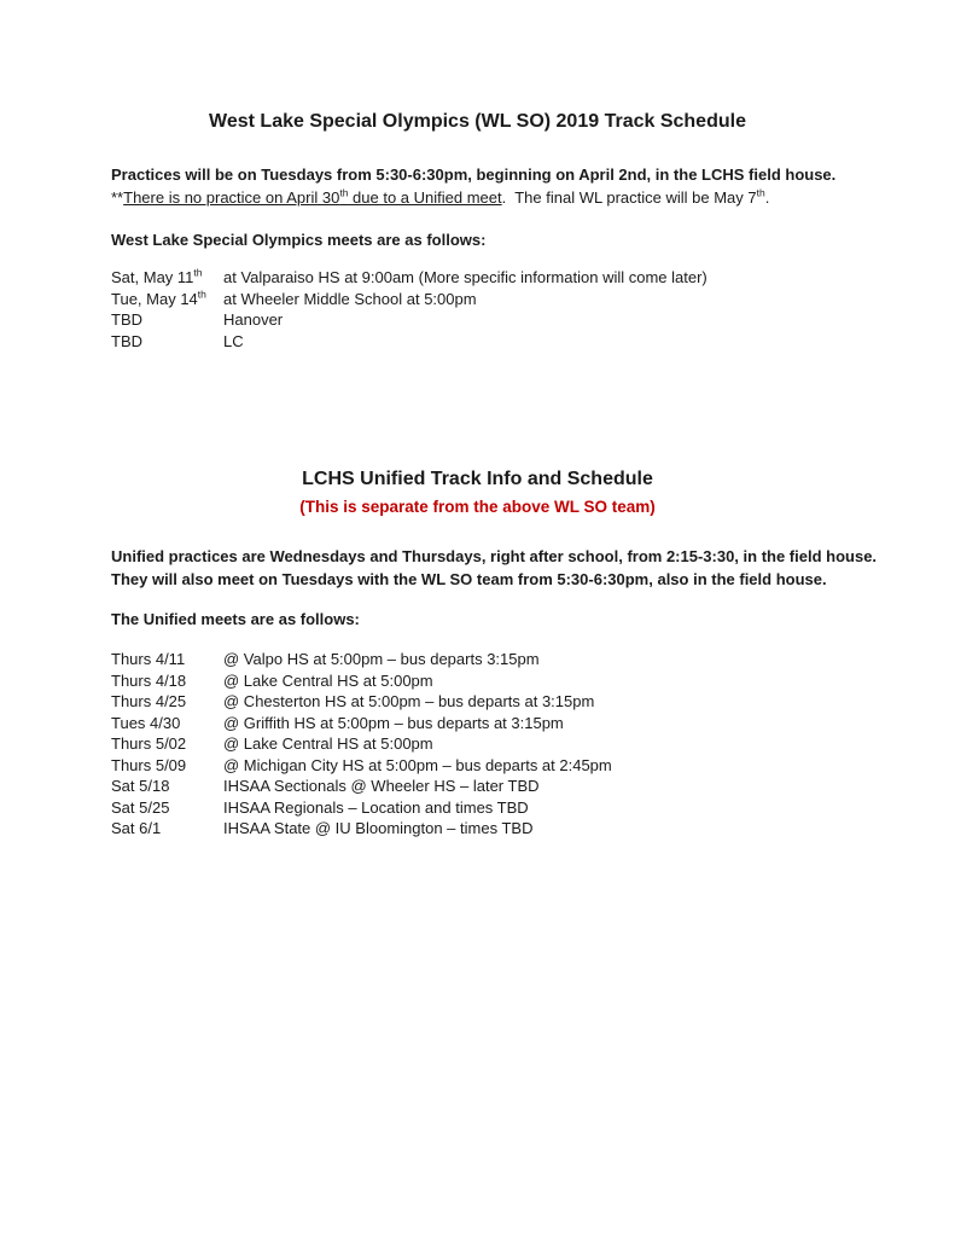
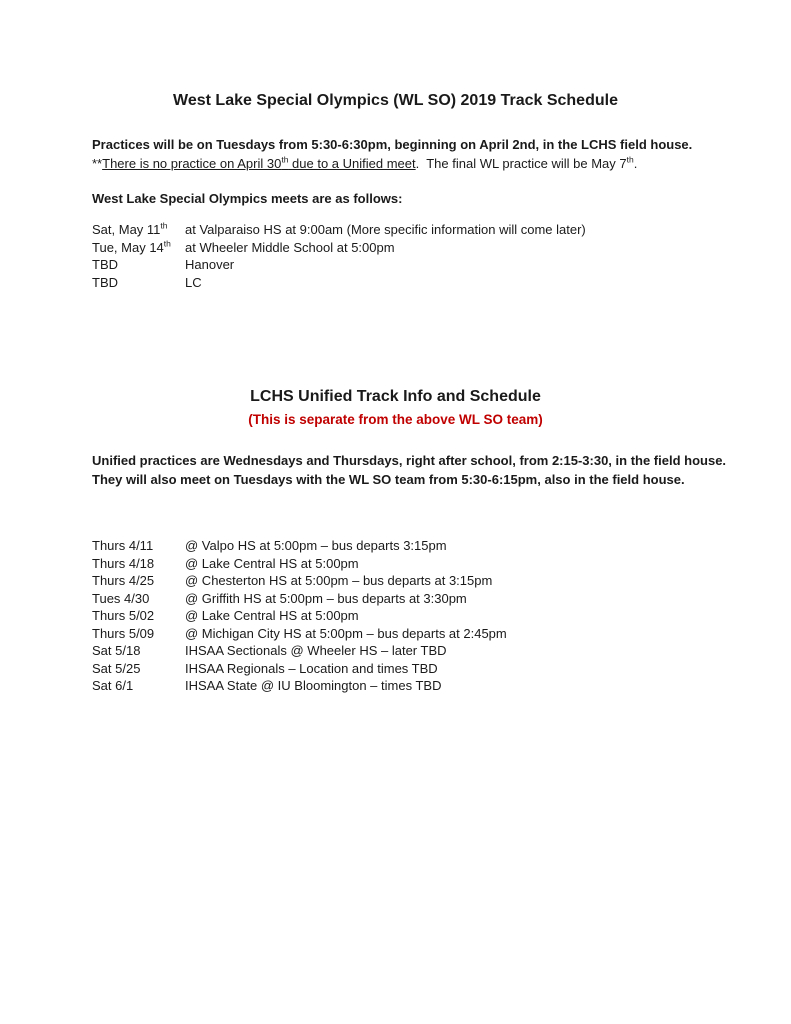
  West Lake Special Olympics (WL SO) 2019 Track Schedule
  Practices will be on Tuesdays from 5:30-6:30pm, beginning on April 2nd, in the LCHS field house.
  **There is no practice on April 30th due to a Unified meet. The final WL practice will be May 7th.
  West Lake Special Olympics meets are as follows:
  Sat, May 11th
  at Valparaiso HS at 9:00am (More specific information will come later)
  Tue, May 14th
  at Wheeler Middle School at 5:00pm
  TBD
  Hanover
  TBD
  LC
  LCHS Unified Track Info and Schedule
  (This is separate from the above WL SO team)
  Unified practices are Wednesdays and Thursdays, right after school, from 2:15-3:30, in the field house.
- They will also meet on Tuesdays with the WL SO team from 5:30-6:30pm, also in the field house.
+ They will also meet on Tuesdays with the WL SO team from 5:30-6:15pm, also in the field house.
- The Unified meets are as follows:
  Thurs 4/11
  @ Valpo HS at 5:00pm – bus departs 3:15pm
  Thurs 4/18
  @ Lake Central HS at 5:00pm
  Thurs 4/25
  @ Chesterton HS at 5:00pm – bus departs at 3:15pm
  Tues 4/30
- @ Griffith HS at 5:00pm – bus departs at 3:15pm
+ @ Griffith HS at 5:00pm – bus departs at 3:30pm
  Thurs 5/02
  @ Lake Central HS at 5:00pm
  Thurs 5/09
  @ Michigan City HS at 5:00pm – bus departs at 2:45pm
  Sat 5/18
  IHSAA Sectionals @ Wheeler HS – later TBD
  Sat 5/25
  IHSAA Regionals – Location and times TBD
  Sat 6/1
  IHSAA State @ IU Bloomington – times TBD
